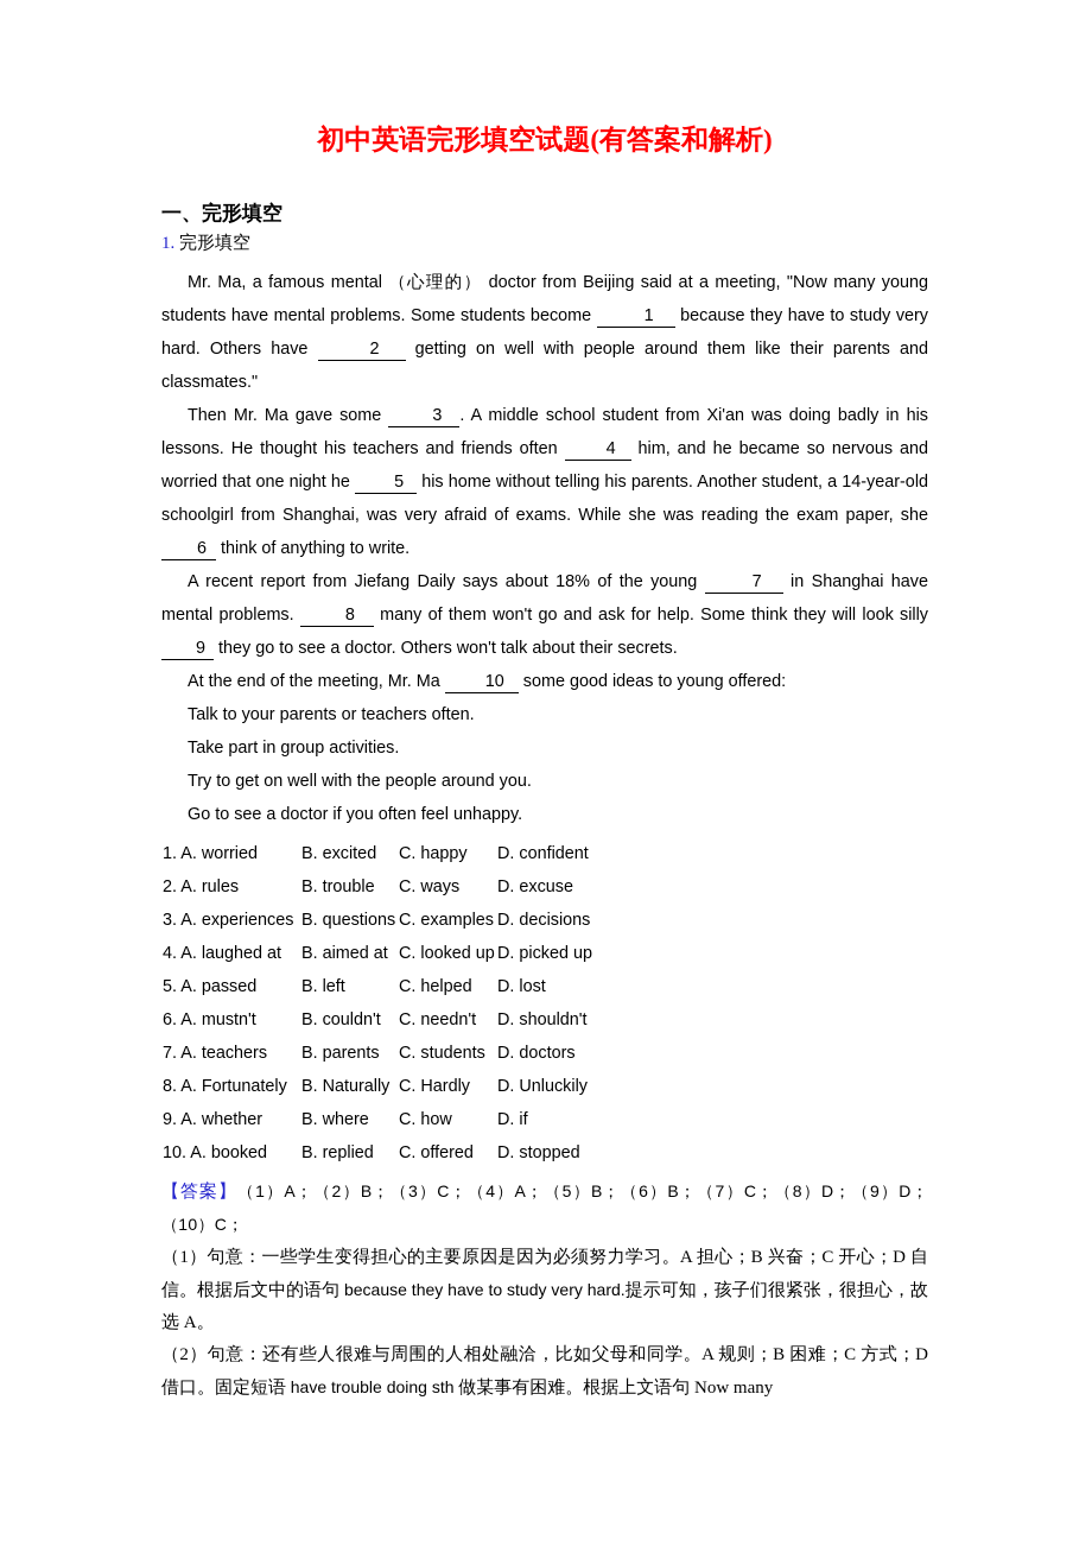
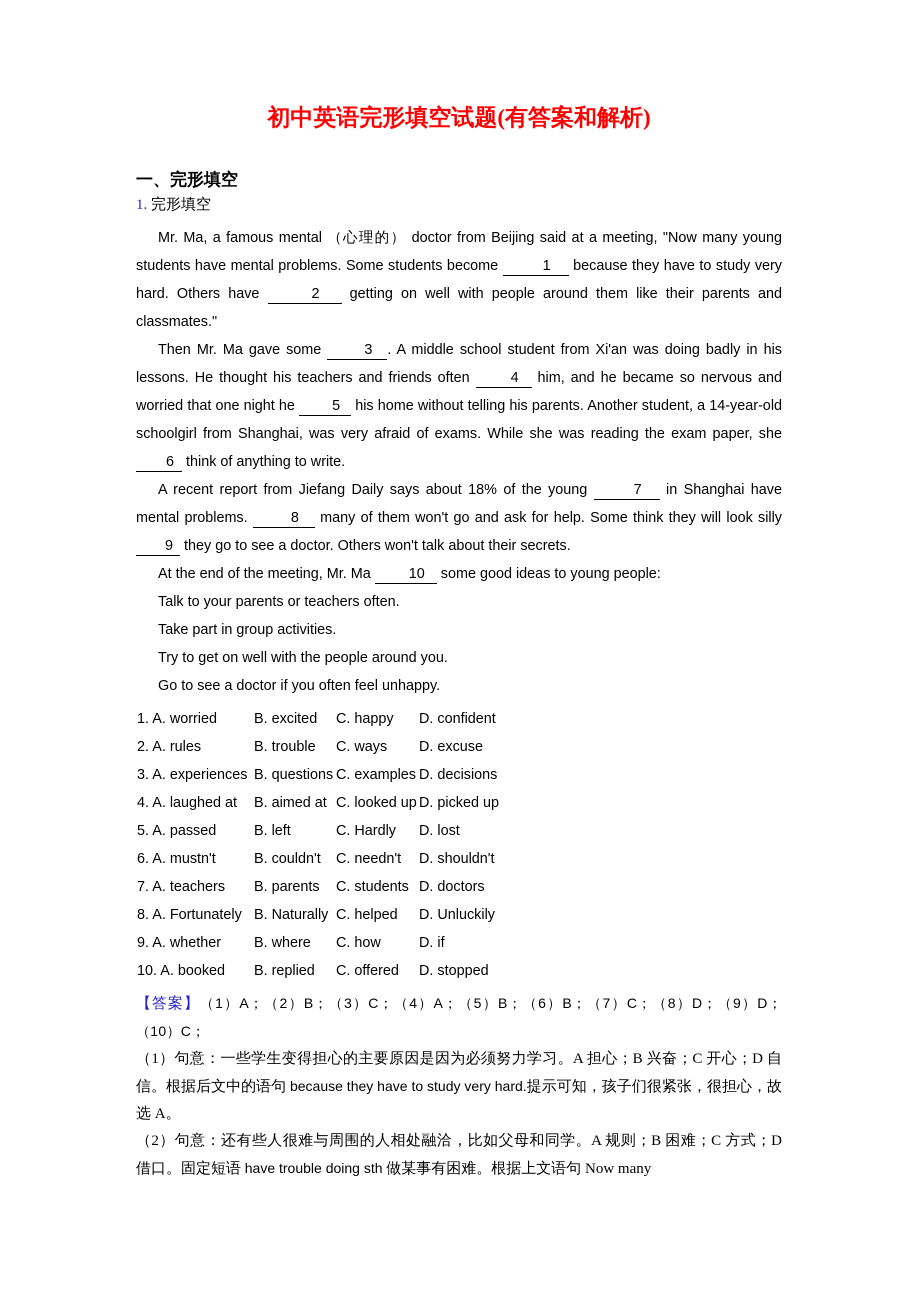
  初中英语完形填空试题(有答案和解析)
  一、完形填空
  1. 完形填空
  Mr. Ma, a famous mental （心理的） doctor from Beijing said at a meeting, "Now many young students have mental problems. Some students become 1 because they have to study very hard. Others have 2 getting on well with people around them like their parents and classmates."
  Then Mr. Ma gave some 3 . A middle school student from Xi'an was doing badly in his lessons. He thought his teachers and friends often 4 him, and he became so nervous and worried that one night he 5 his home without telling his parents. Another student, a 14-year-old schoolgirl from Shanghai, was very afraid of exams. While she was reading the exam paper, she 6 think of anything to write.
  A recent report from Jiefang Daily says about 18% of the young 7 in Shanghai have mental problems. 8 many of them won't go and ask for help. Some think they will look silly 9 they go to see a doctor. Others won't talk about their secrets.
- At the end of the meeting, Mr. Ma 10 some good ideas to young offered:
+ At the end of the meeting, Mr. Ma 10 some good ideas to young people:
  Talk to your parents or teachers often.
  Take part in group activities.
  Try to get on well with the people around you.
  Go to see a doctor if you often feel unhappy.
  1. A. worried
  B. excited
  C. happy
  D. confident
  2. A. rules
  B. trouble
  C. ways
  D. excuse
  3. A. experiences
  B. questions
  C. examples
  D. decisions
  4. A. laughed at
  B. aimed at
  C. looked up
  D. picked up
  5. A. passed
  B. left
- C. helped
+ C. Hardly
  D. lost
  6. A. mustn't
  B. couldn't
  C. needn't
  D. shouldn't
  7. A. teachers
  B. parents
  C. students
  D. doctors
  8. A. Fortunately
  B. Naturally
- C. Hardly
+ C. helped
  D. Unluckily
  9. A. whether
  B. where
  C. how
  D. if
  10. A. booked
  B. replied
  C. offered
  D. stopped
  【答案】（1）A；（2）B；（3）C；（4）A；（5）B；（6）B；（7）C；（8）D；（9）D；（10）C；
  （1）句意：一些学生变得担心的主要原因是因为必须努力学习。A 担心；B 兴奋；C 开心；D 自信。根据后文中的语句 because they have to study very hard.提示可知，孩子们很紧张，很担心，故选 A。
  （2）句意：还有些人很难与周围的人相处融洽，比如父母和同学。A 规则；B 困难；C 方式；D 借口。固定短语 have trouble doing sth 做某事有困难。根据上文语句 Now many
